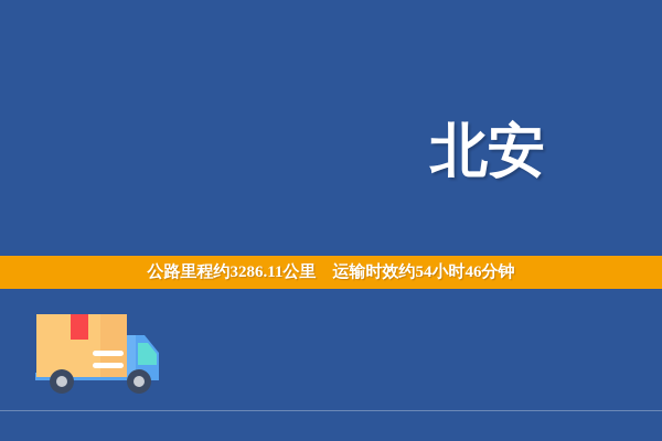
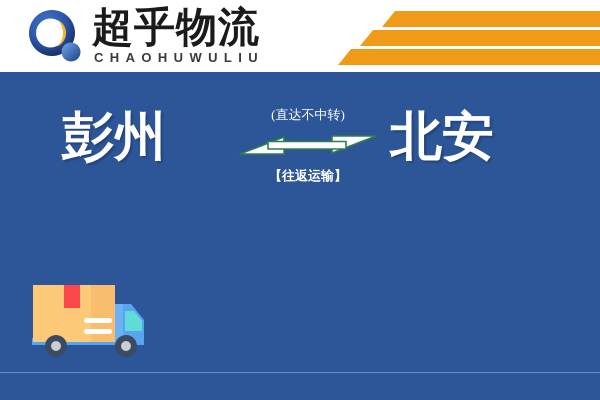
+ 超乎物流
+ CHAOHUWULIU
+ 彭州
+ (直达不中转)
+ 【往返运输】
  北安
- 公路里程约3286.11公里 运输时效约54小时46分钟
